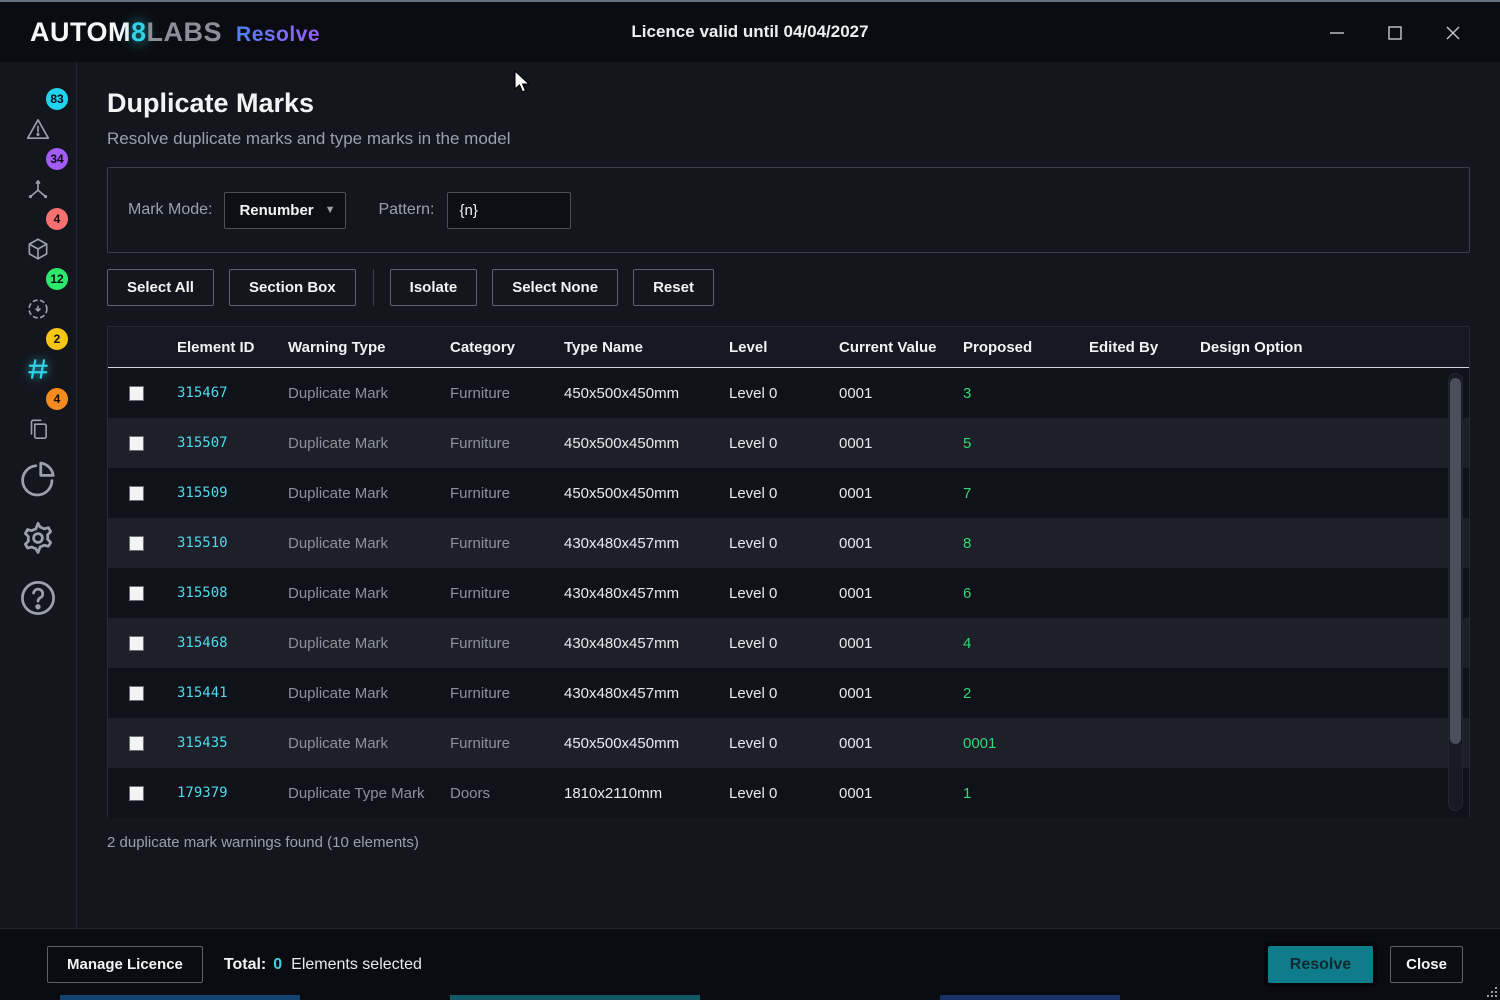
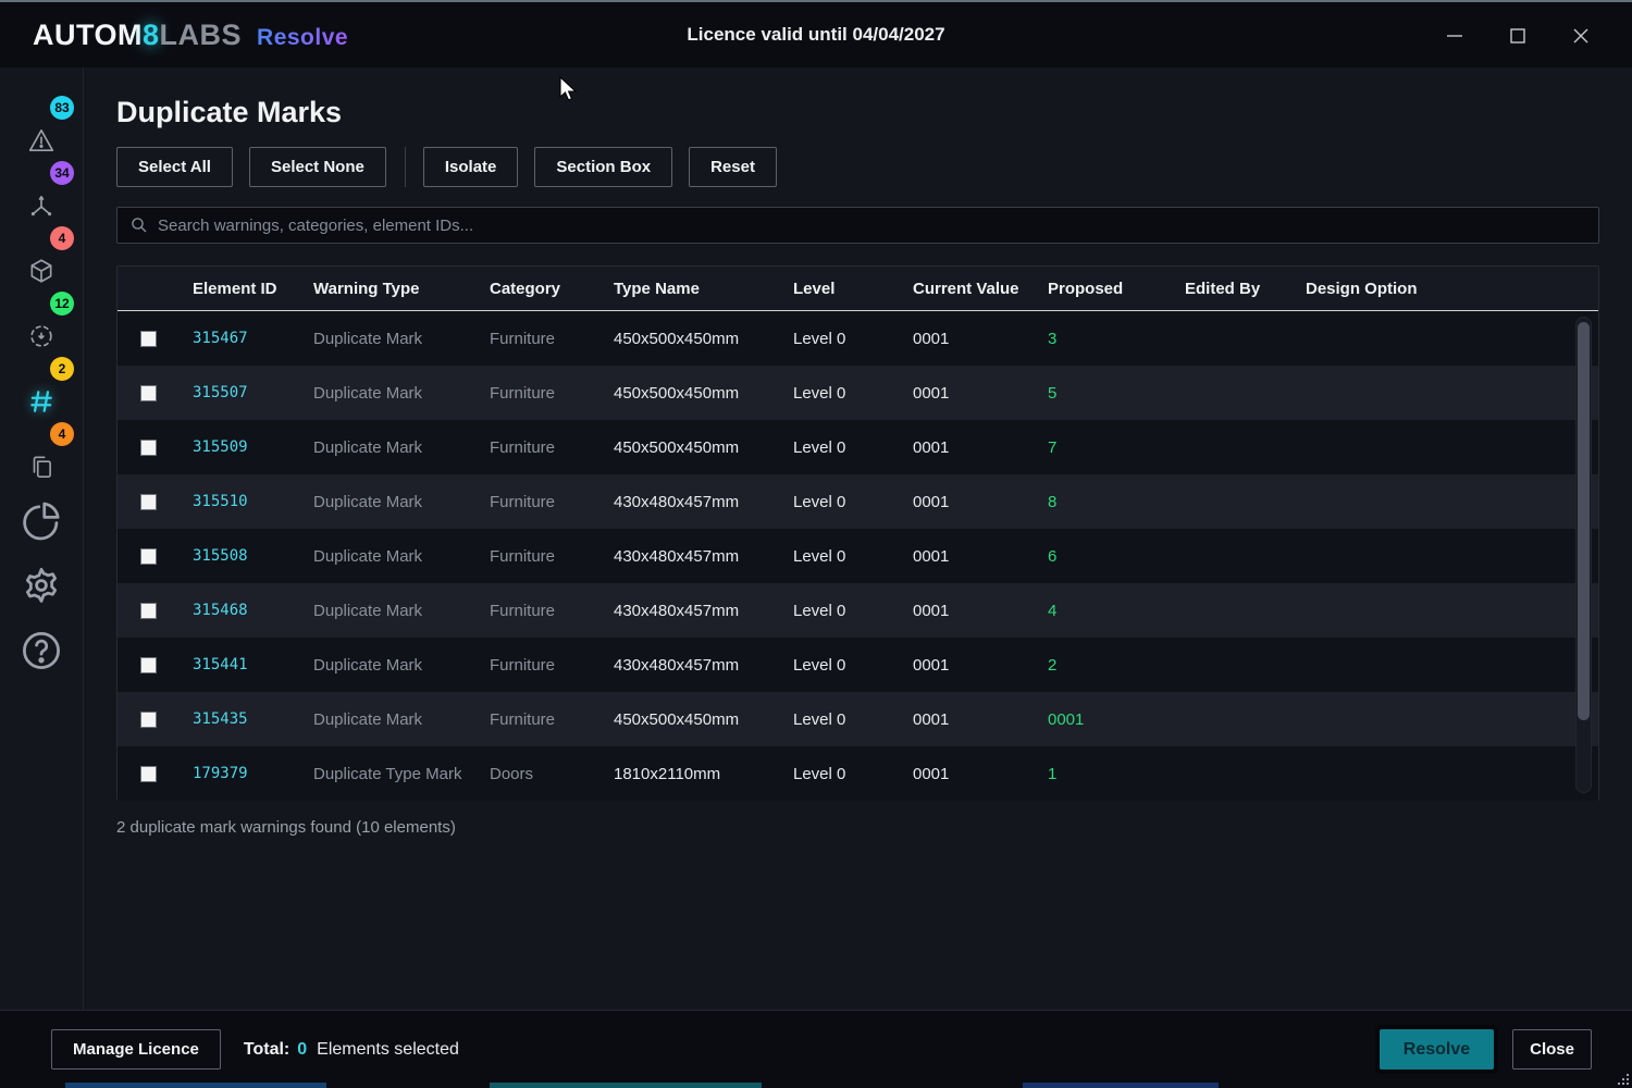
  AUTOM
  8
  LABS
  Resolve
  Licence valid until 04/04/2027
  83
  34
  4
  12
  2
  4
  Duplicate Marks
- Resolve duplicate marks and type marks in the model
- Mark Mode:
- Renumber
- ▼
- Pattern:
- {n}
  Select All
- Section Box
+ Select None
  Isolate
- Select None
+ Section Box
  Reset
+ Search warnings, categories, element IDs...
  Element ID
  Warning Type
  Category
  Type Name
  Level
  Current Value
  Proposed
  Edited By
  Design Option
  315467
  Duplicate Mark
  Furniture
  450x500x450mm
  Level 0
  0001
  3
  315507
  Duplicate Mark
  Furniture
  450x500x450mm
  Level 0
  0001
  5
  315509
  Duplicate Mark
  Furniture
  450x500x450mm
  Level 0
  0001
  7
  315510
  Duplicate Mark
  Furniture
  430x480x457mm
  Level 0
  0001
  8
  315508
  Duplicate Mark
  Furniture
  430x480x457mm
  Level 0
  0001
  6
  315468
  Duplicate Mark
  Furniture
  430x480x457mm
  Level 0
  0001
  4
  315441
  Duplicate Mark
  Furniture
  430x480x457mm
  Level 0
  0001
  2
  315435
  Duplicate Mark
  Furniture
  450x500x450mm
  Level 0
  0001
  0001
  179379
  Duplicate Type Mark
  Doors
  1810x2110mm
  Level 0
  0001
  1
  2 duplicate mark warnings found (10 elements)
  Manage Licence
  Total:
  0
  Elements selected
  Resolve
  Close
